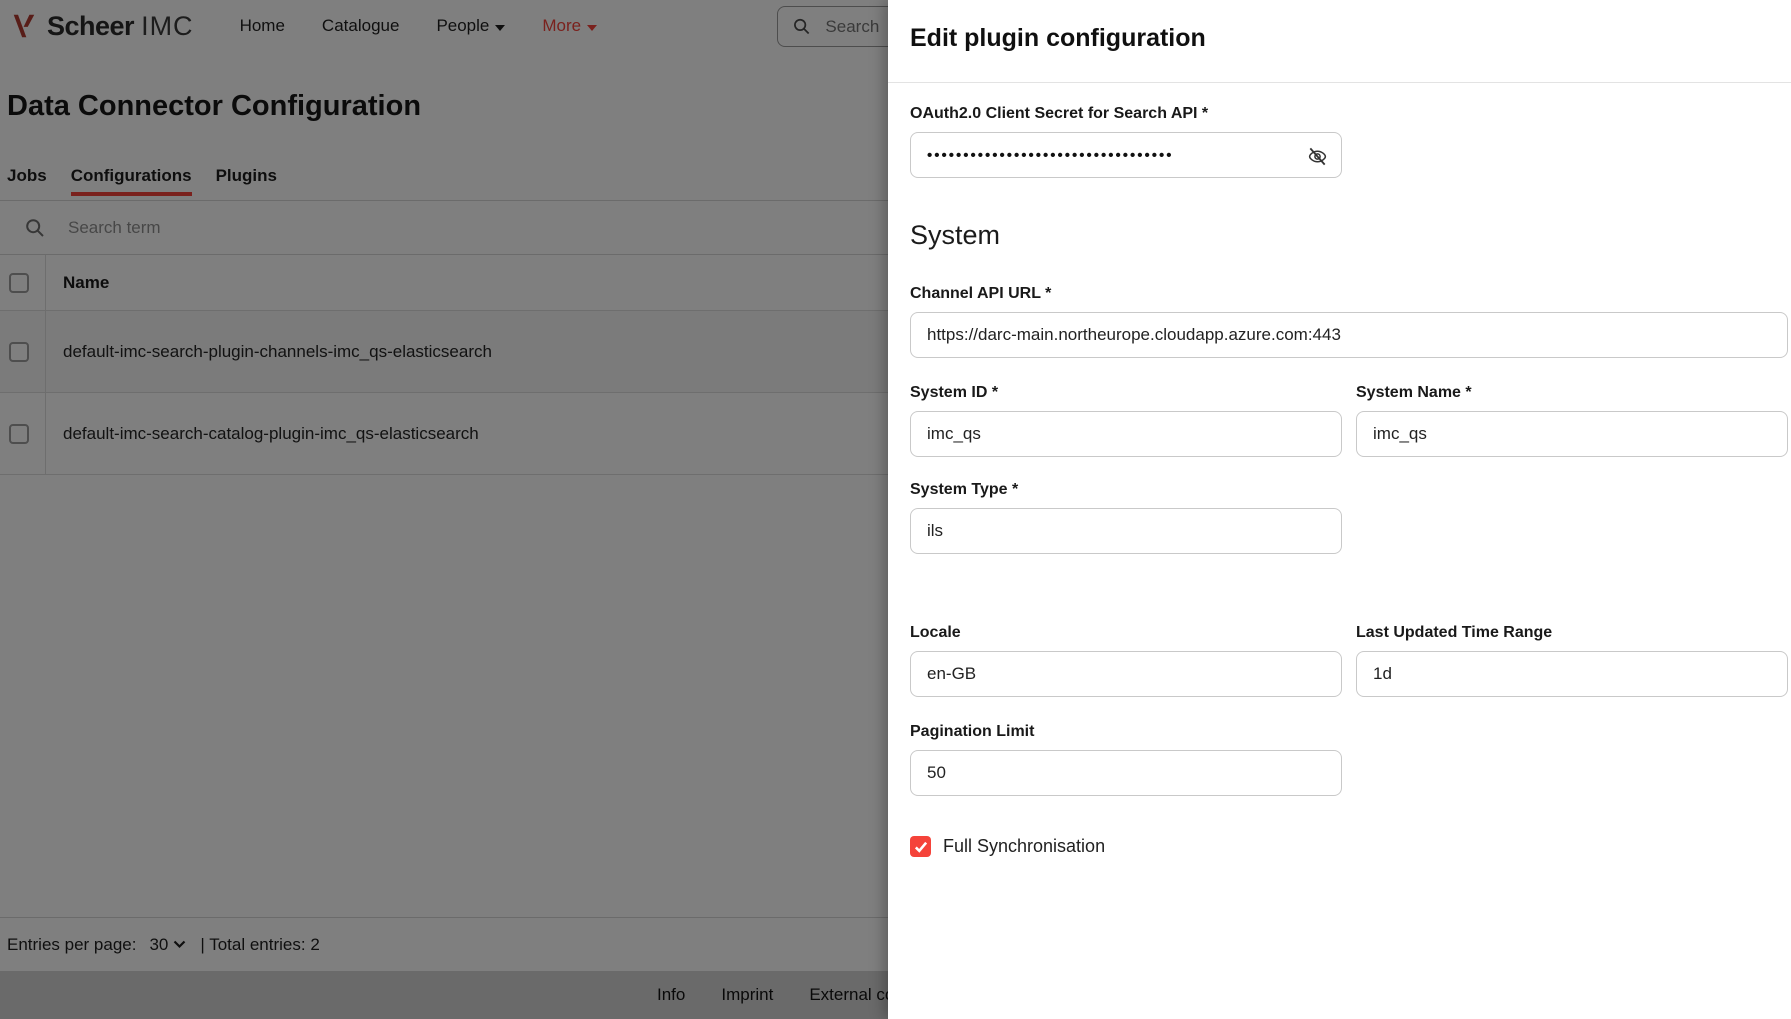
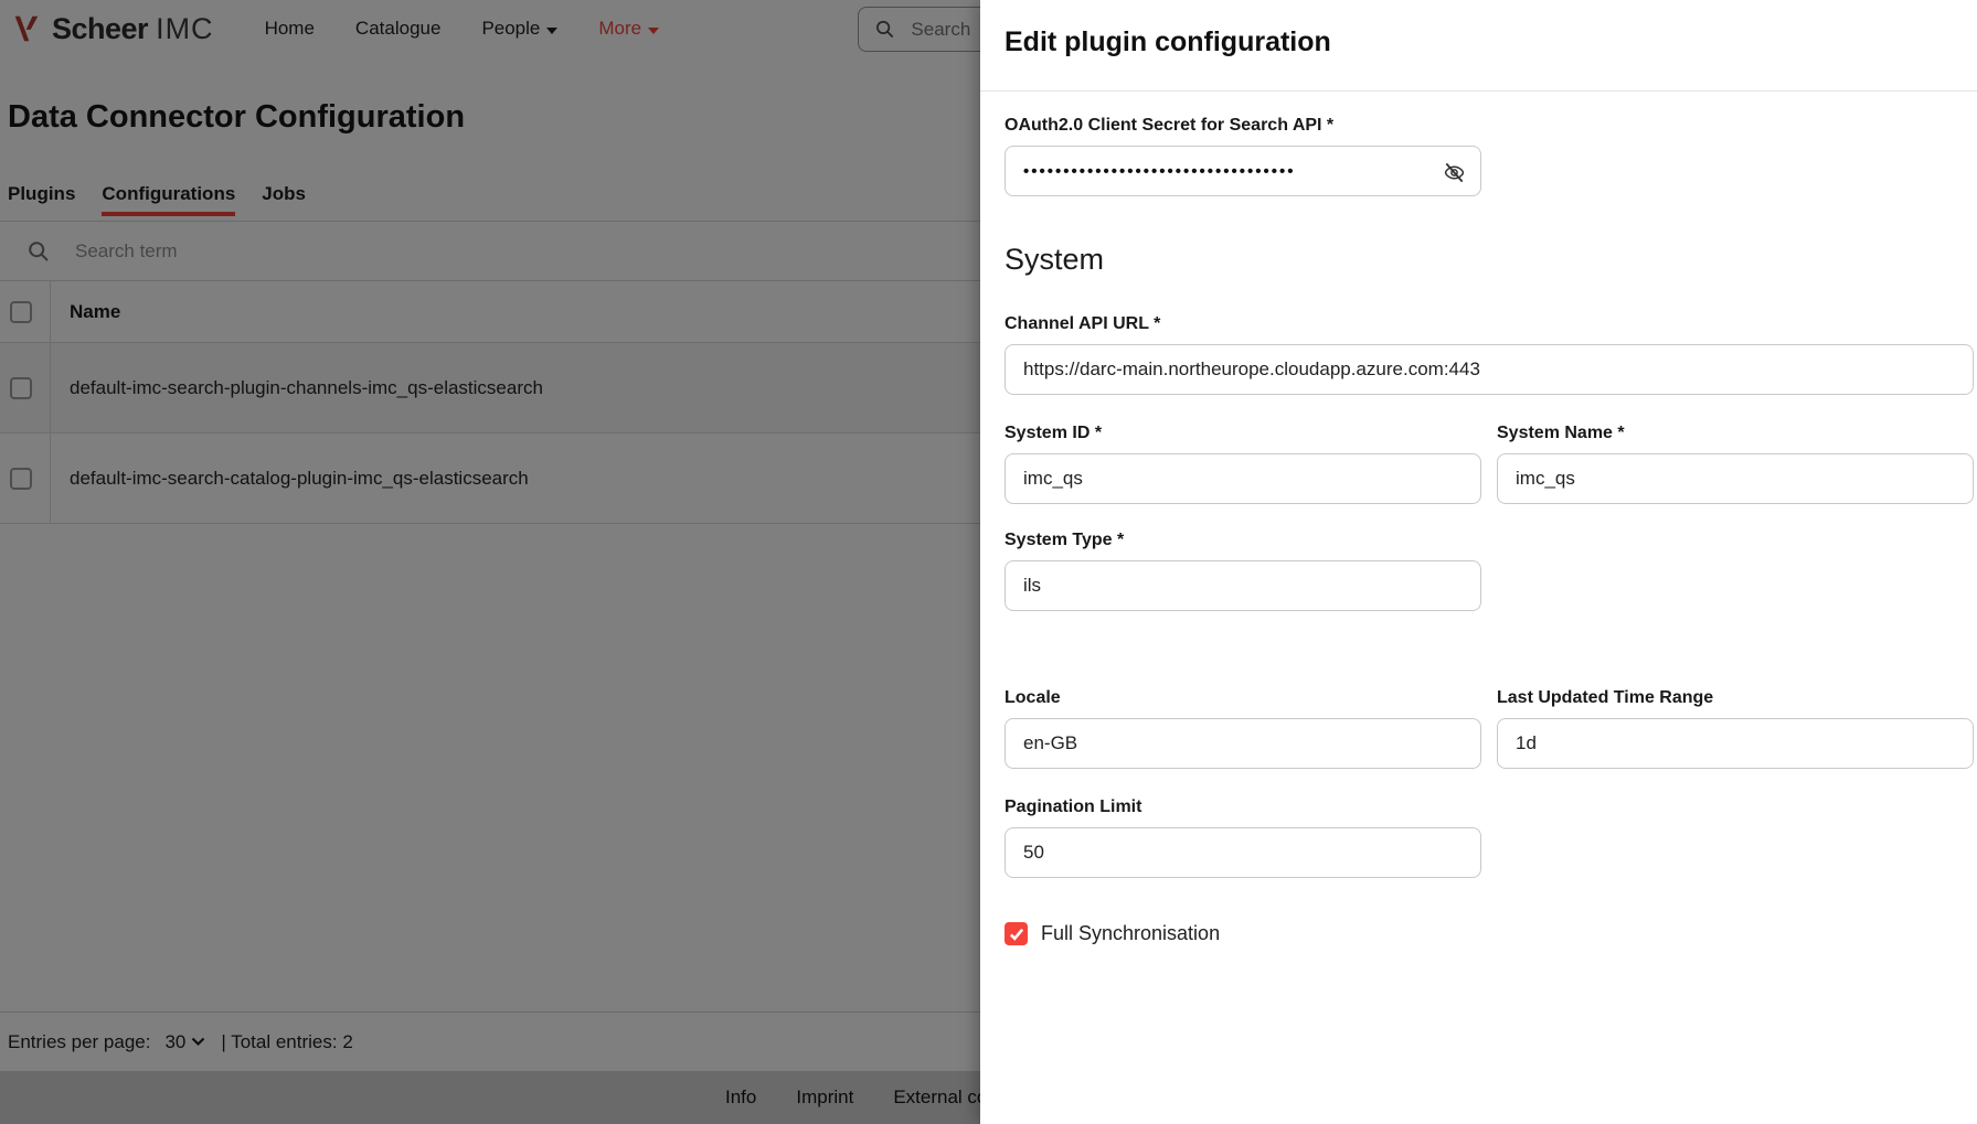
  Scheer
  IMC
  Home
  Catalogue
  People
  More
  Search
  Data Connector Configuration
- Jobs
+ Plugins
  Configurations
- Plugins
+ Jobs
  Search term
  Name
  default-imc-search-plugin-channels-imc_qs-elasticsearch
  default-imc-search-catalog-plugin-imc_qs-elasticsearch
  Entries per page:
  30
  | Total entries: 2
  Info
  Imprint
  Edit plugin configuration
  OAuth2.0 Client Secret for Search API *
  ••••••••••••••••••••••••••••••••••
  System
  Channel API URL *
  https://darc-main.northeurope.cloudapp.azure.com:443
  System ID *
  imc_qs
  System Name *
  imc_qs
  System Type *
  ils
  Locale
  en-GB
  Last Updated Time Range
  1d
  Pagination Limit
  50
  Full Synchronisation
